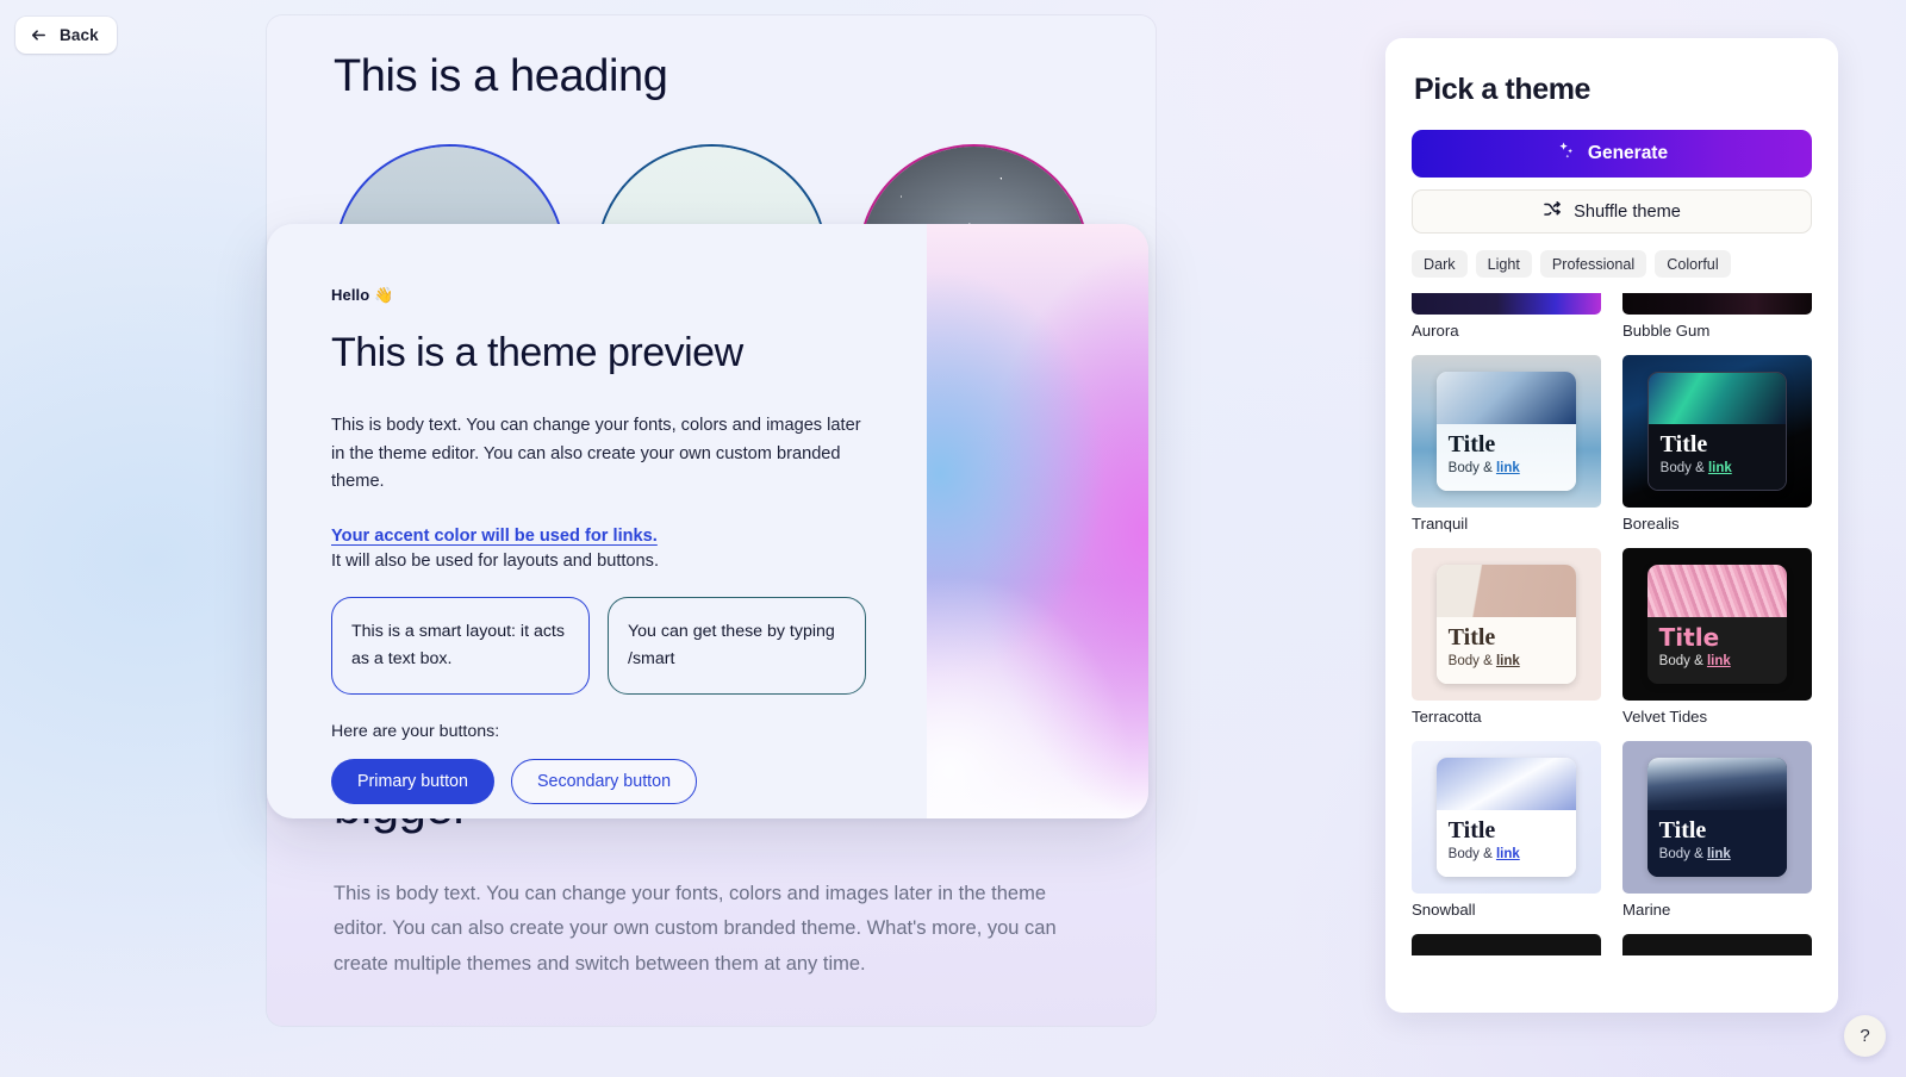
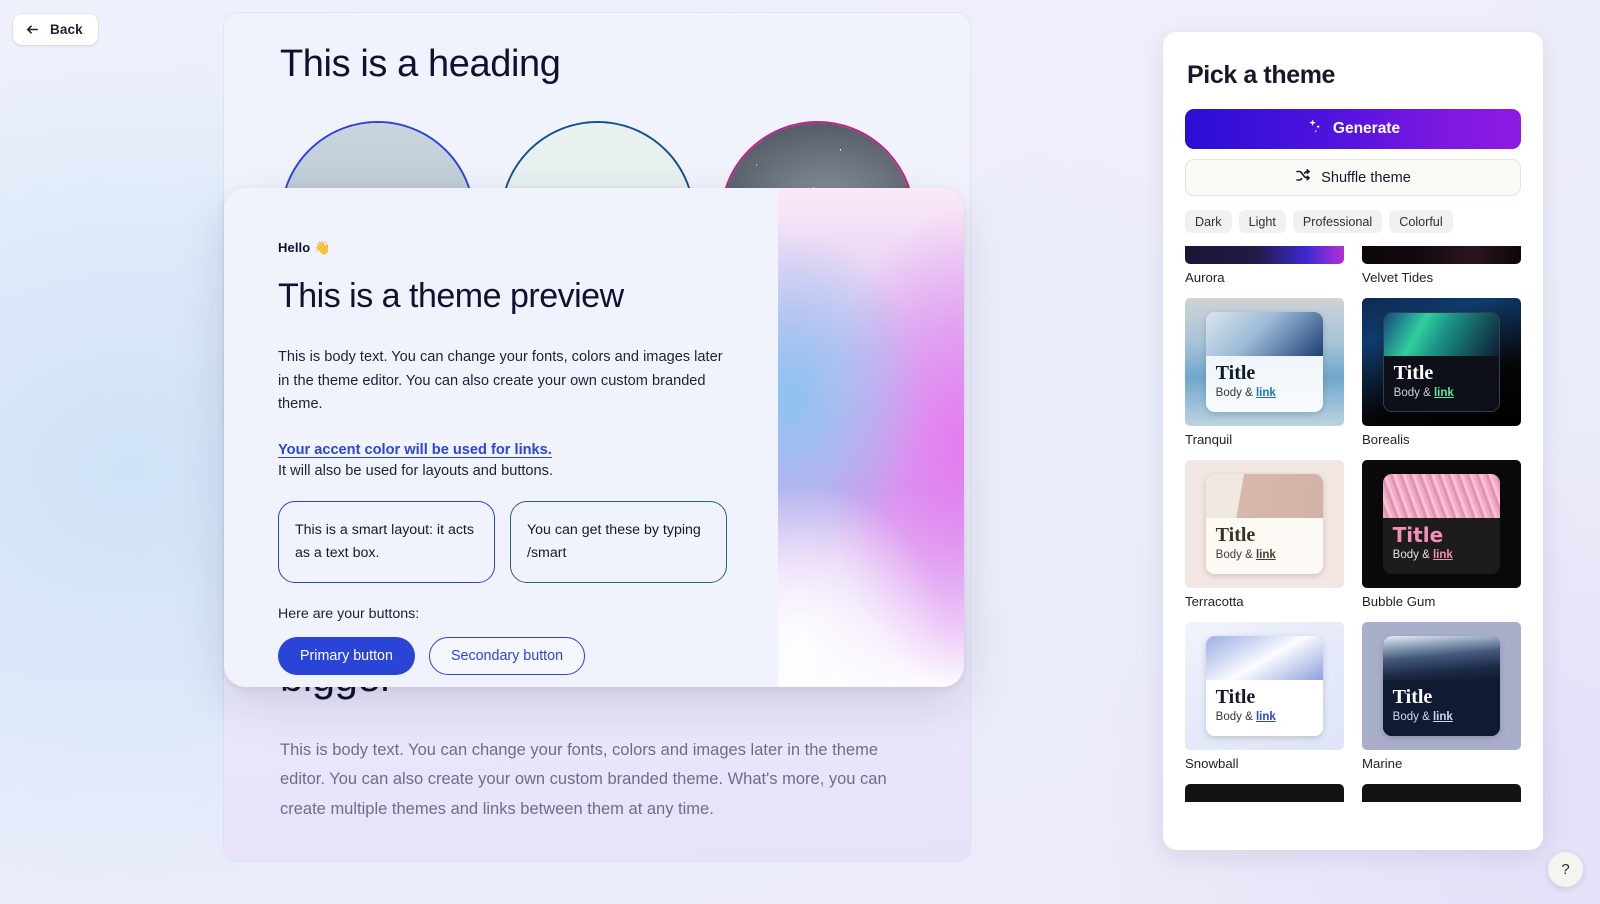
  Back
  This is a heading
- This is body text. You can change your fonts, colors and images later in the theme editor. You can also create your own custom branded theme. What's more, you can create multiple themes and switch between them at any time.
+ This is body text. You can change your fonts, colors and images later in the theme editor. You can also create your own custom branded theme. What's more, you can create multiple themes and links between them at any time.
  Hello 👋
  This is a theme preview
  This is body text. You can change your fonts, colors and images later in the theme editor. You can also create your own custom branded theme.
  Your accent color will be used for links.
  It will also be used for layouts and buttons.
  This is a smart layout: it acts as a text box.
  You can get these by typing /smart
  Here are your buttons:
  Primary button
  Secondary button
  Pick a theme
  Generate
  Shuffle theme
  Dark
  Light
  Professional
  Colorful
  Aurora
- Bubble Gum
+ Velvet Tides
  Title
  Body & link
  Tranquil
  Title
  Body & link
  Borealis
  Title
  Body & link
  Terracotta
  Title
  Body & link
- Velvet Tides
+ Bubble Gum
  Title
  Body & link
  Snowball
  Title
  Body & link
  Marine
  ?
